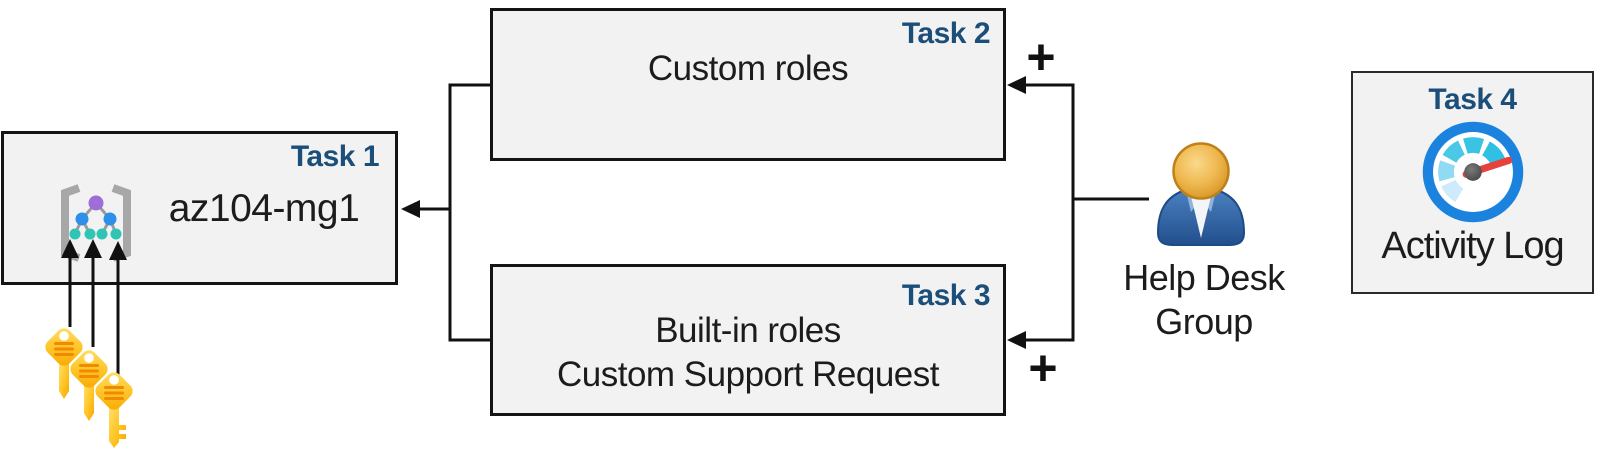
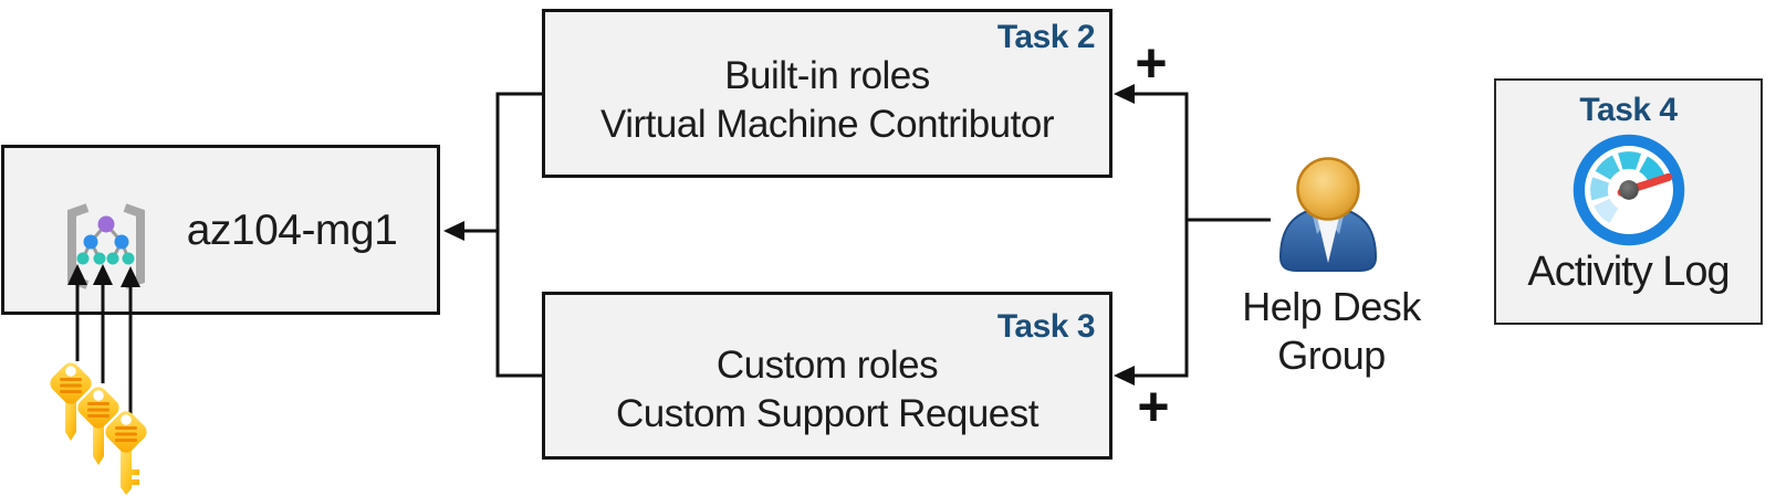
- Task 1
  az104-mg1
  Task 2
- Custom roles
+ Built-in roles
+ Virtual Machine Contributor
  Task 3
- Built-in roles
+ Custom roles
  Custom Support Request
  Task 4
  Activity Log
  +
  +
  Help Desk
  Group
